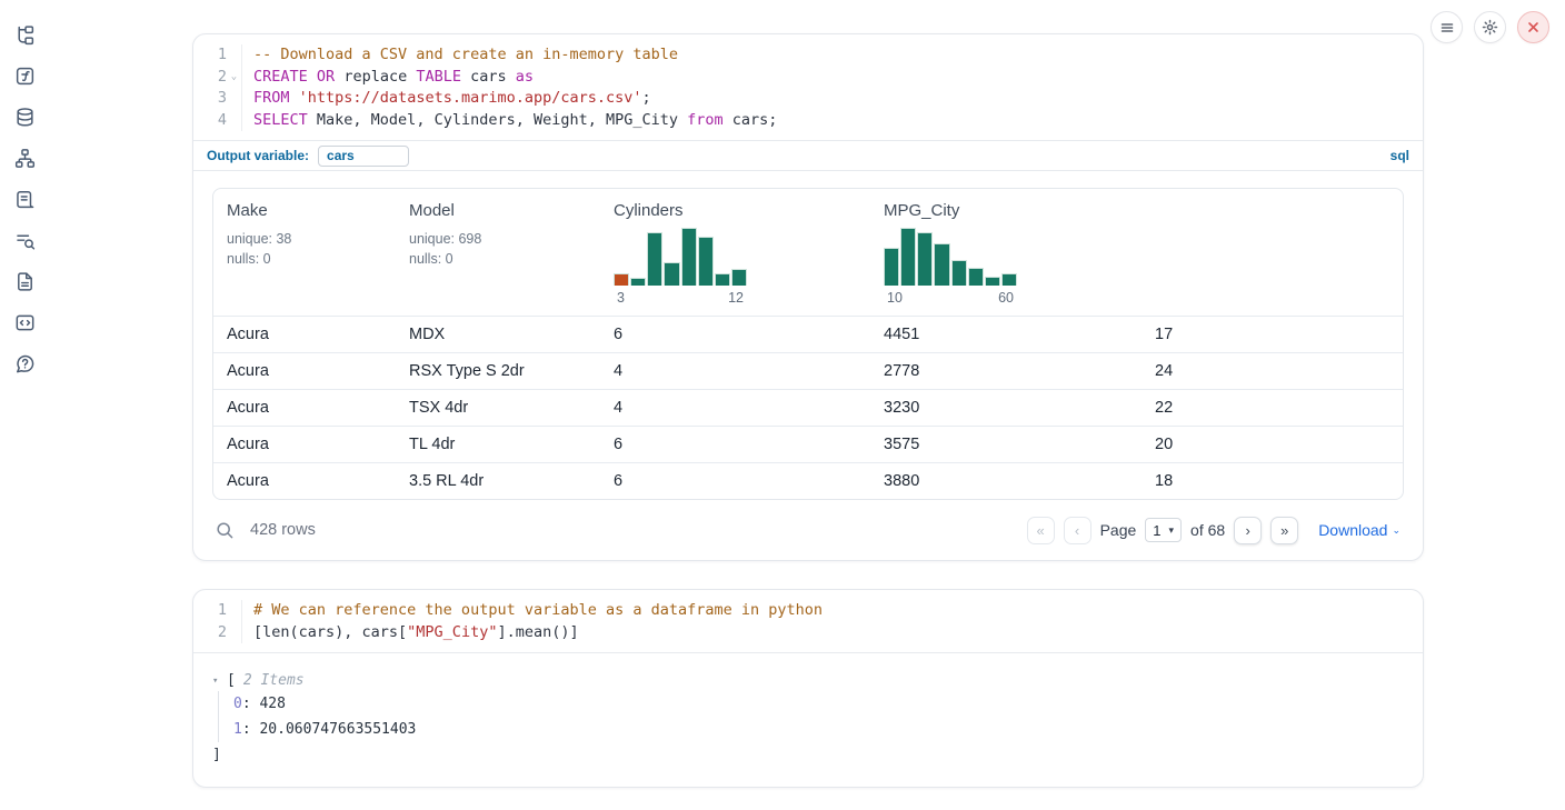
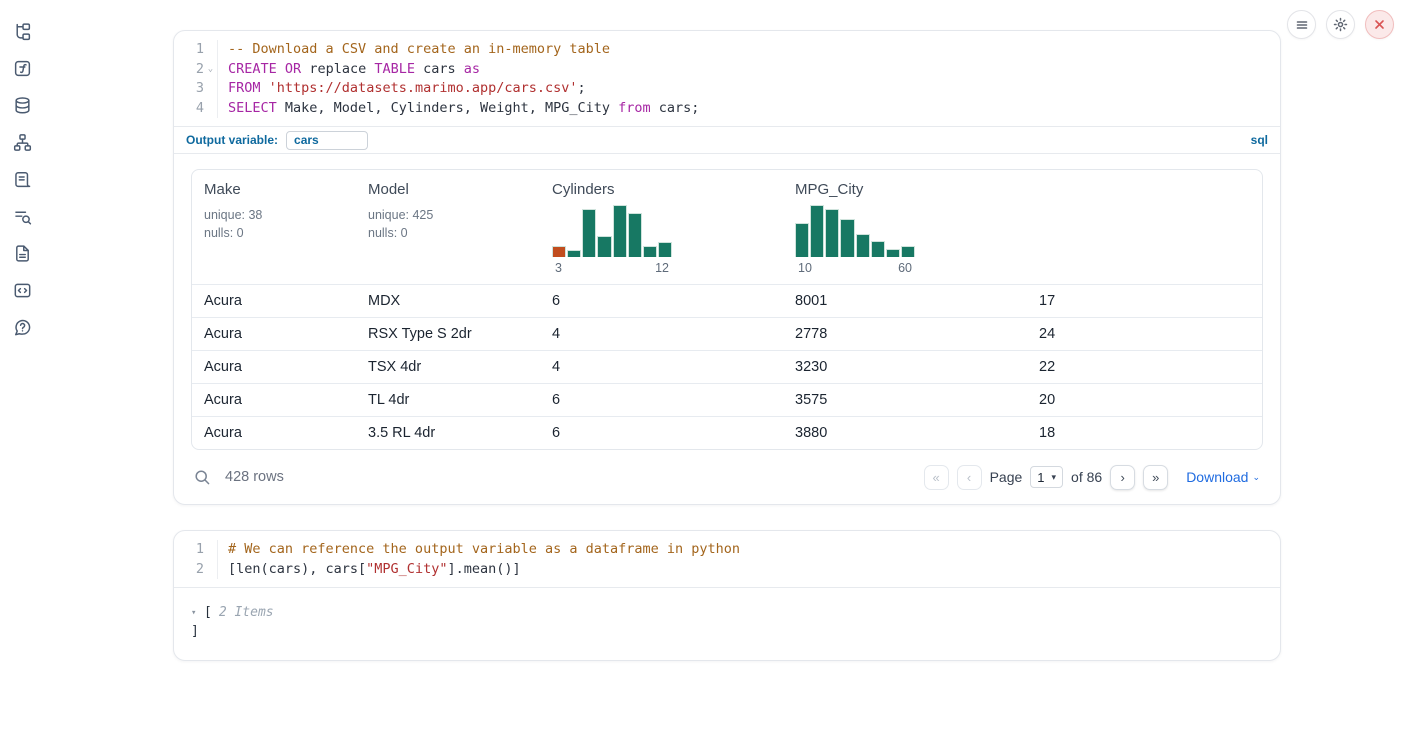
  1
  -- Download a CSV and create an in-memory table
  2
  ⌄
  CREATE OR replace TABLE cars as
  3
  FROM 'https://datasets.marimo.app/cars.csv';
  4
  SELECT Make, Model, Cylinders, Weight, MPG_City from cars;
  Output variable:
  cars
  sql
  Make
  unique: 38
  nulls: 0
  Model
- unique: 698
+ unique: 425
  nulls: 0
  Cylinders
  3
  12
  MPG_City
  10
  60
  Acura
  MDX
  6
- 4451
+ 8001
  17
  Acura
  RSX Type S 2dr
  4
  2778
  24
  Acura
  TSX 4dr
  4
  3230
  22
  Acura
  TL 4dr
  6
  3575
  20
  Acura
  3.5 RL 4dr
  6
  3880
  18
  428 rows
  «
  ‹
  Page
  1
  ▾
- of 68
+ of 86
  ›
  »
  Download
  ⌄
  1
  # We can reference the output variable as a dataframe in python
  2
  [len(cars), cars["MPG_City"].mean()]
  ▾
  [
  2 Items
- 0: 428
- 1: 20.060747663551403
  ]
